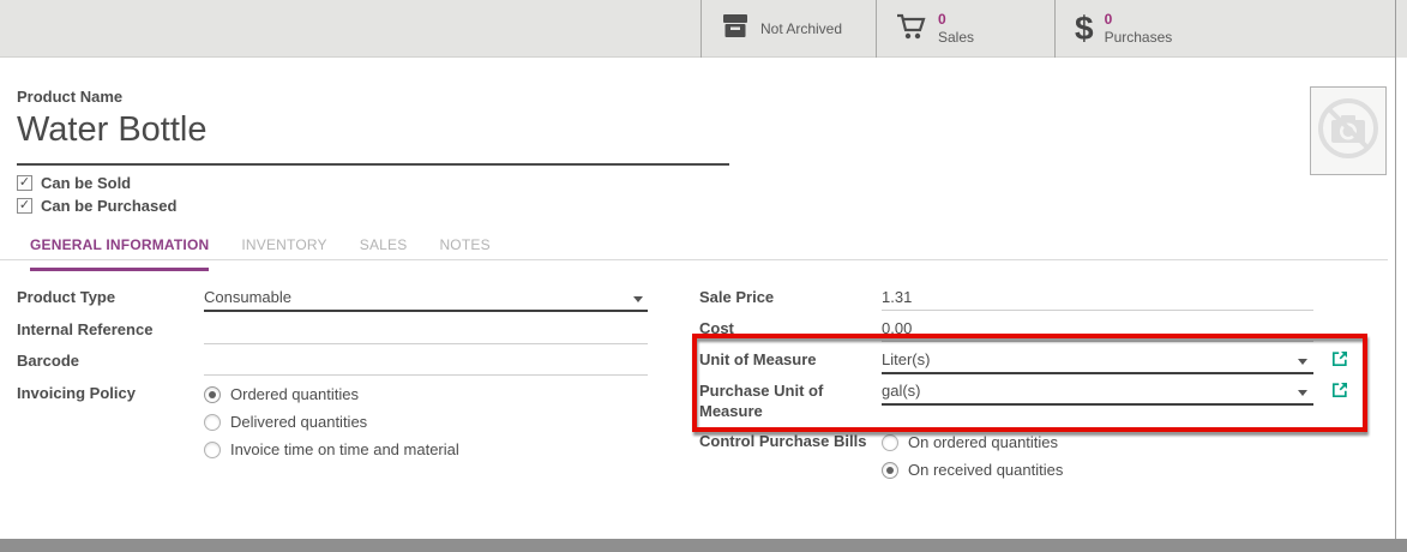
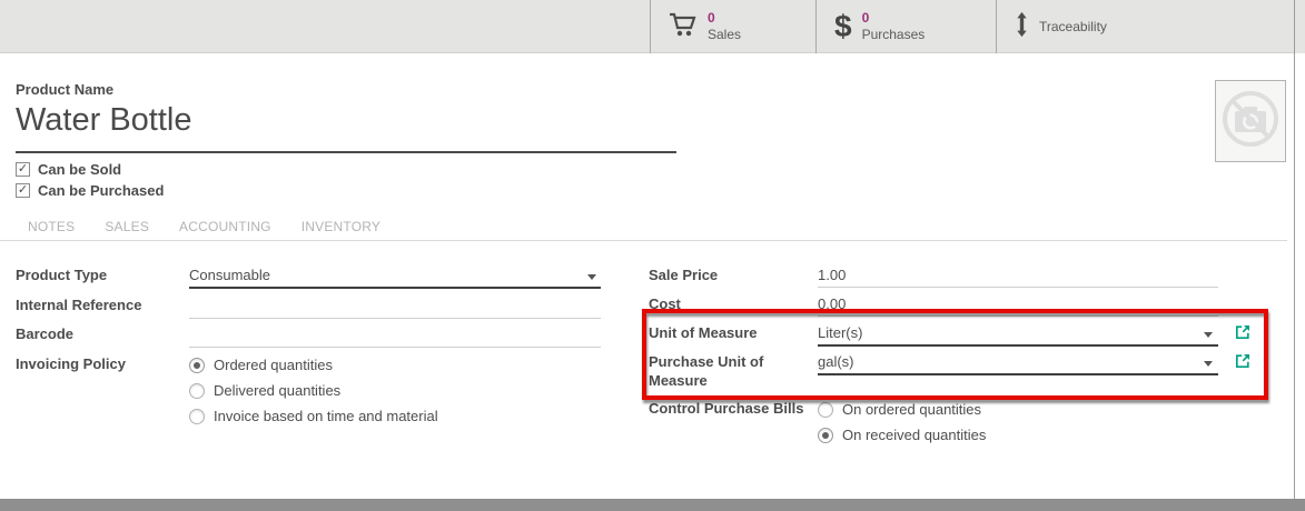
- Not Archived
  0
  Sales
  $
  0
  Purchases
+ Traceability
  Product Name
  Water Bottle
  ✓
  Can be Sold
  ✓
  Can be Purchased
- GENERAL INFORMATION
- INVENTORY
+ NOTES
  SALES
+ ACCOUNTING
- NOTES
+ INVENTORY
  Product Type
  Consumable
  Internal Reference
  Barcode
  Invoicing Policy
  Ordered quantities
  Delivered quantities
- Invoice time on time and material
+ Invoice based on time and material
  Sale Price
- 1.31
+ 1.00
  Cost
  0.00
  Unit of Measure
  Liter(s)
  Purchase Unit of Measure
  gal(s)
  Control Purchase Bills
  On ordered quantities
  On received quantities
